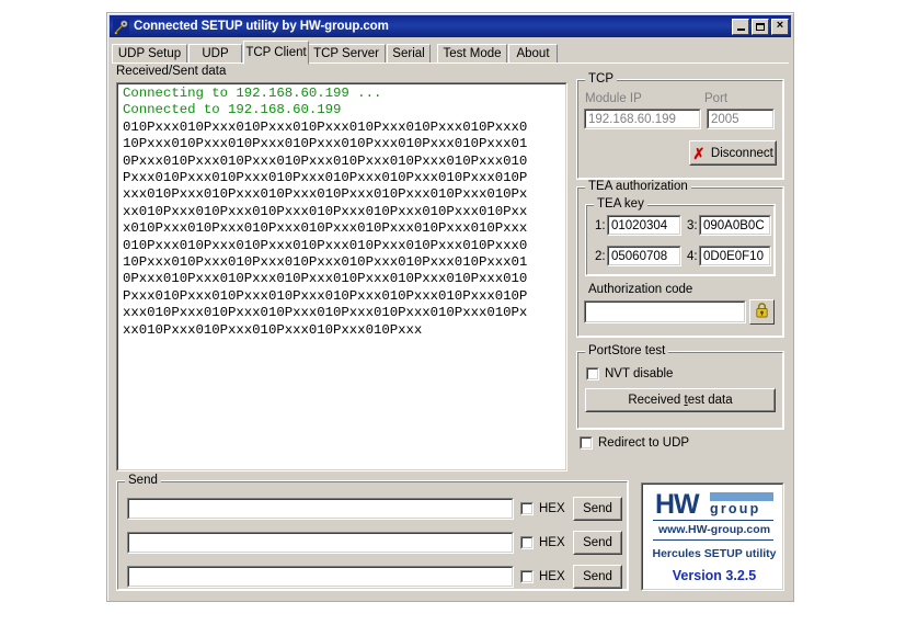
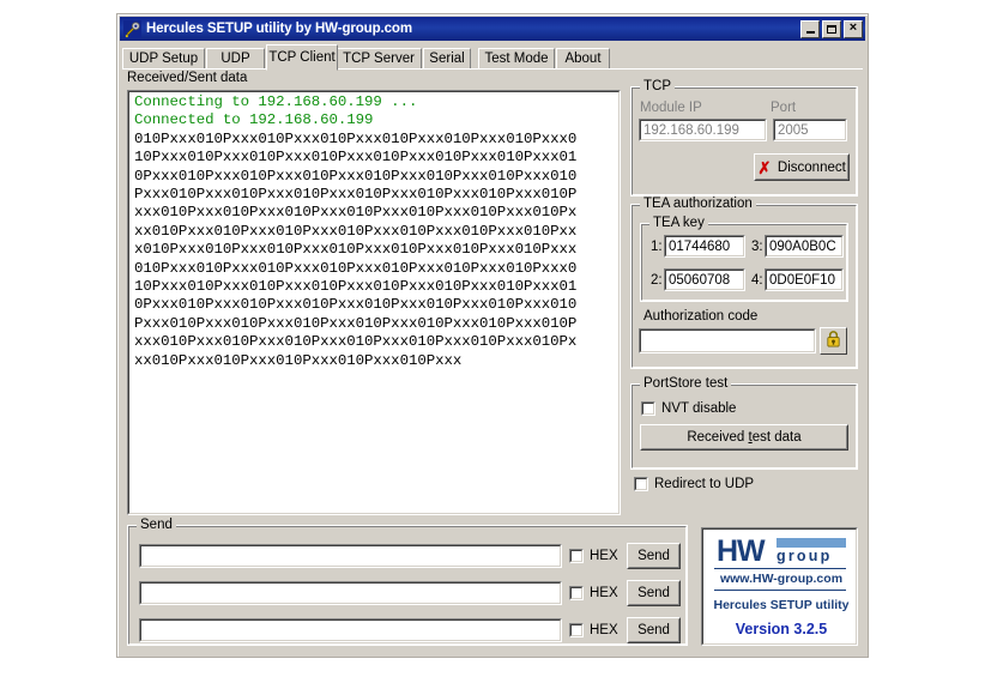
- Connected SETUP utility by HW-group.com
+ Hercules SETUP utility by HW-group.com
  ×
  UDP Setup
  UDP
  TCP Client
  TCP Server
  Serial
  Test Mode
  About
  Received/Sent data
  Connecting to 192.168.60.199 ...
  Connected to 192.168.60.199
  010Pxxx010Pxxx010Pxxx010Pxxx010Pxxx010Pxxx010Pxxx0
  10Pxxx010Pxxx010Pxxx010Pxxx010Pxxx010Pxxx010Pxxx01
  0Pxxx010Pxxx010Pxxx010Pxxx010Pxxx010Pxxx010Pxxx010
  Pxxx010Pxxx010Pxxx010Pxxx010Pxxx010Pxxx010Pxxx010P
  xxx010Pxxx010Pxxx010Pxxx010Pxxx010Pxxx010Pxxx010Px
  xx010Pxxx010Pxxx010Pxxx010Pxxx010Pxxx010Pxxx010Pxx
  x010Pxxx010Pxxx010Pxxx010Pxxx010Pxxx010Pxxx010Pxxx
  010Pxxx010Pxxx010Pxxx010Pxxx010Pxxx010Pxxx010Pxxx0
  10Pxxx010Pxxx010Pxxx010Pxxx010Pxxx010Pxxx010Pxxx01
  0Pxxx010Pxxx010Pxxx010Pxxx010Pxxx010Pxxx010Pxxx010
  Pxxx010Pxxx010Pxxx010Pxxx010Pxxx010Pxxx010Pxxx010P
  xxx010Pxxx010Pxxx010Pxxx010Pxxx010Pxxx010Pxxx010Px
  xx010Pxxx010Pxxx010Pxxx010Pxxx010Pxxx
  TCP
  Module IP
  Port
  192.168.60.199
  2005
  ✗
  Disconnect
  TEA authorization
  TEA key
  1:
- 01020304
+ 01744680
  2:
  05060708
  3:
  090A0B0C
  4:
  0D0E0F10
  Authorization code
  PortStore test
  NVT disable
  Received test data
  Redirect to UDP
  Send
  HEX
  Send
  HEX
  Send
  HEX
  Send
  HW
  group
  www.HW-group.com
  Hercules SETUP utility
  Version 3.2.5
